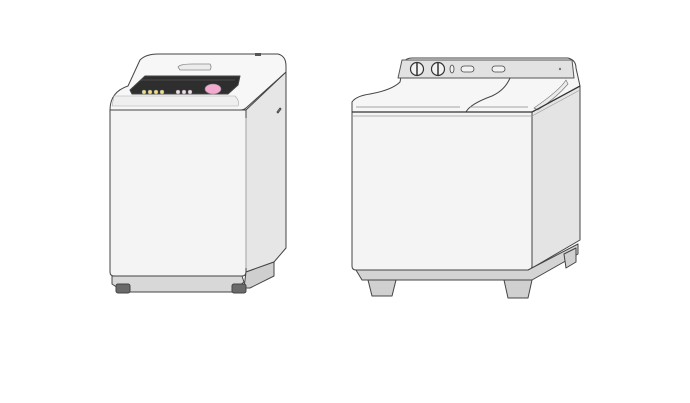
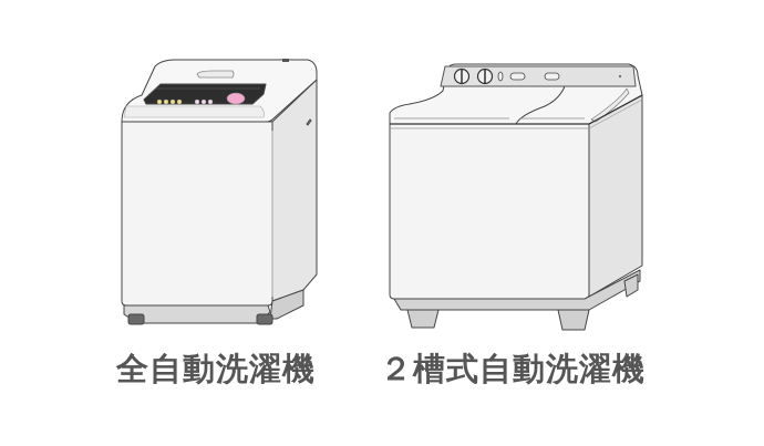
+ 全自動洗濯機
+ ２槽式自動洗濯機
